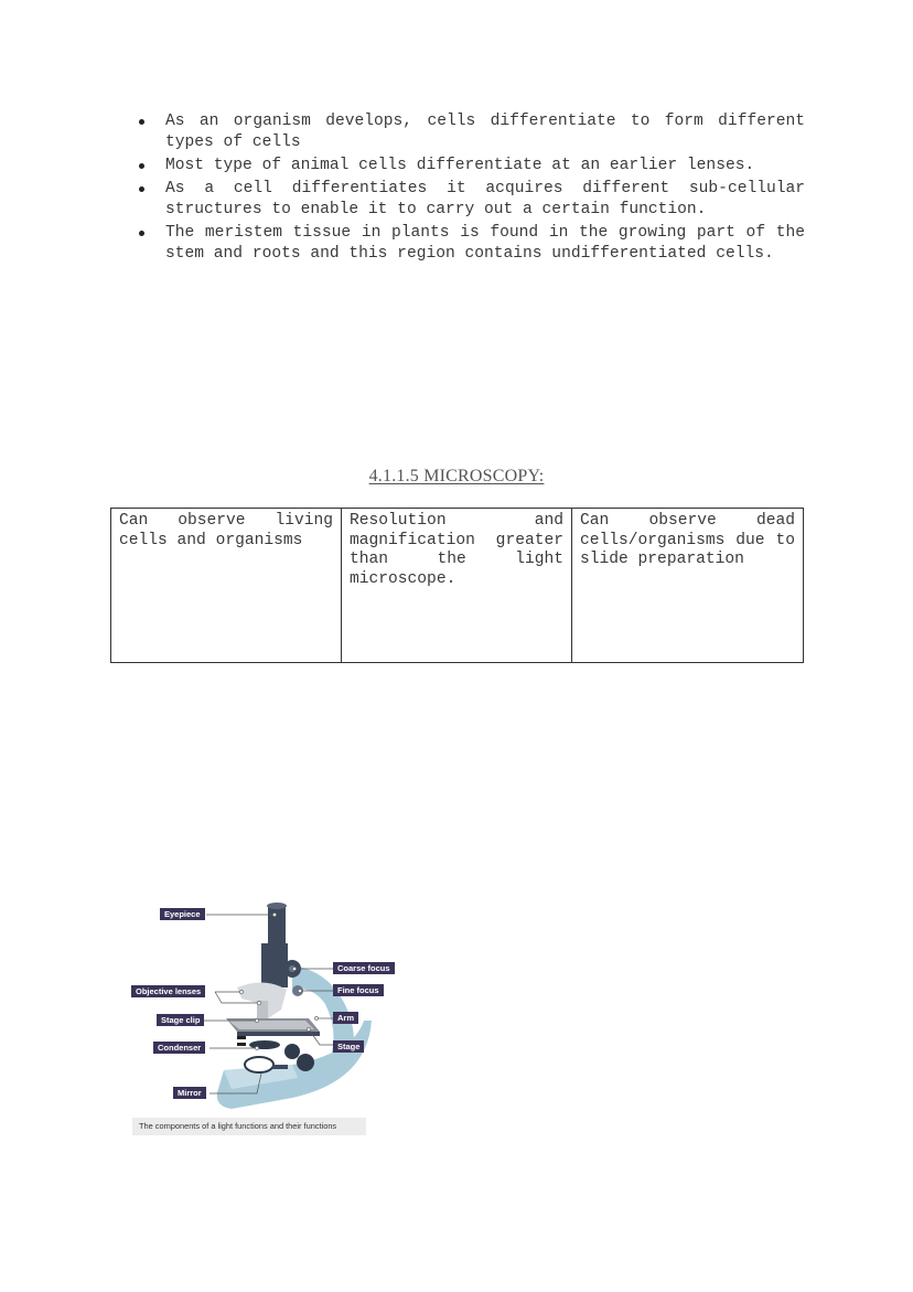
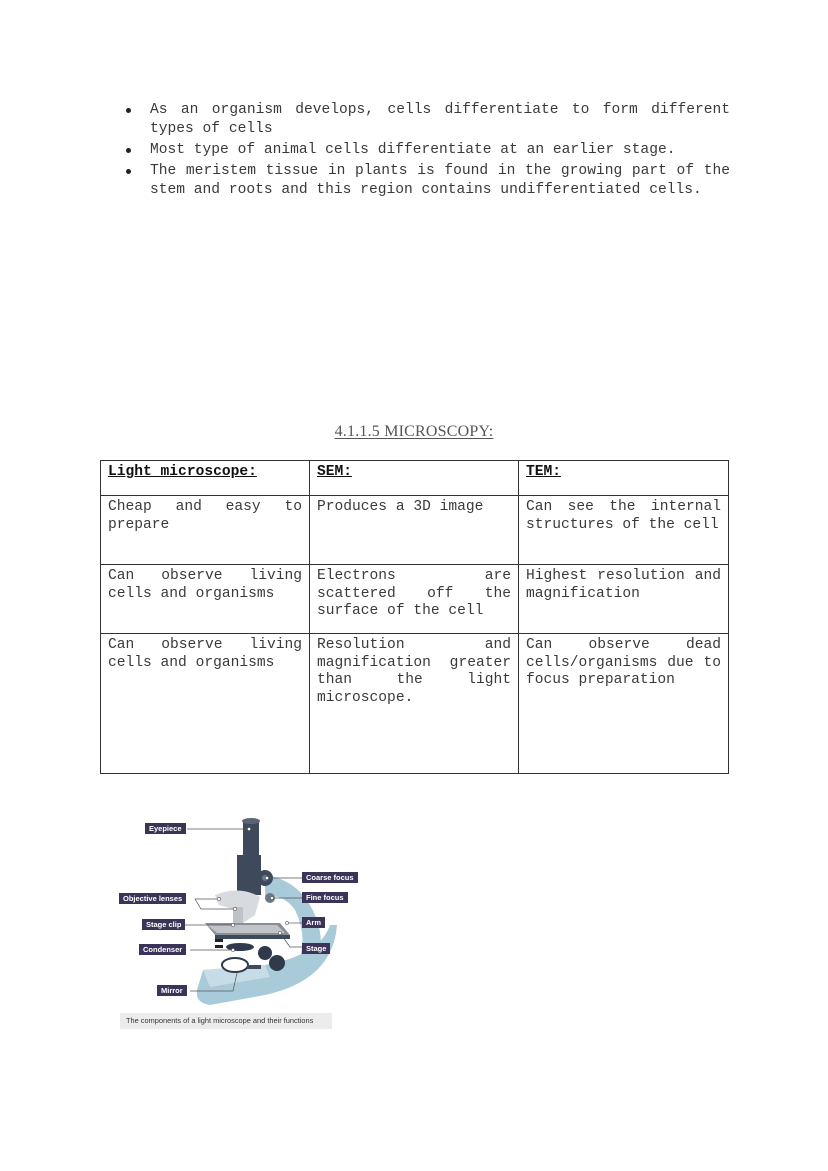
  As an organism develops, cells differentiate to form different types of cells
- Most type of animal cells differentiate at an earlier lenses.
+ Most type of animal cells differentiate at an earlier stage.
- As a cell differentiates it acquires different sub-cellular structures to enable it to carry out a certain function.
  The meristem tissue in plants is found in the growing part of the stem and roots and this region contains undifferentiated cells.
  4.1.1.5 MICROSCOPY:
+ Light microscope:	SEM:	TEM:
+ Cheap and easy to prepare	Produces a 3D image	Can see the internal structures of the cell
+ Can observe living cells and organisms	Electrons are scattered off the surface of the cell	Highest resolution and magnification
- Can observe living cells and organisms	Resolution and magnification greater than the light microscope.	Can observe dead cells/organisms due to slide preparation
+ Can observe living cells and organisms	Resolution and magnification greater than the light microscope.	Can observe dead cells/organisms due to focus preparation
  Eyepiece
  Objective lenses
  Stage clip
  Condenser
  Mirror
  Coarse focus
  Fine focus
  Arm
  Stage
- The components of a light functions and their functions
+ The components of a light microscope and their functions
